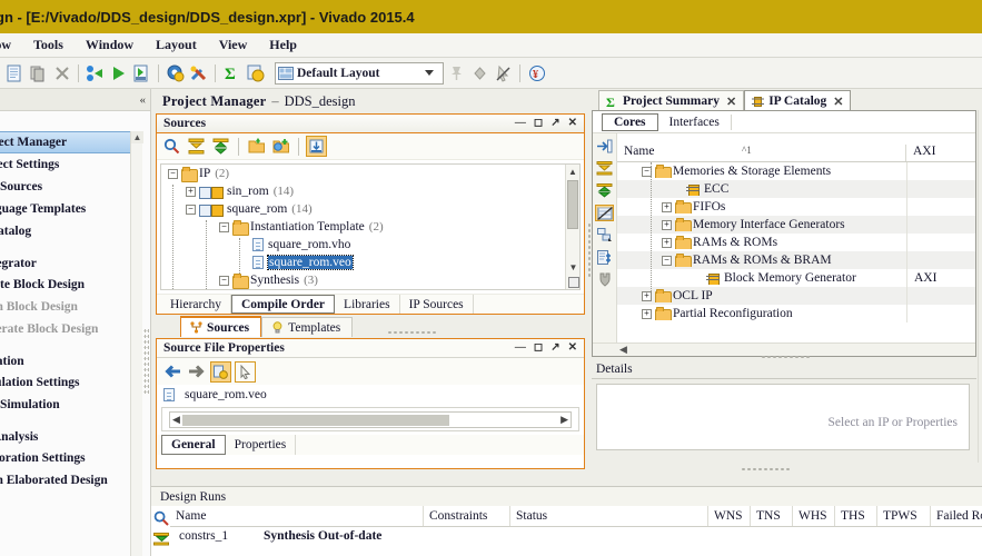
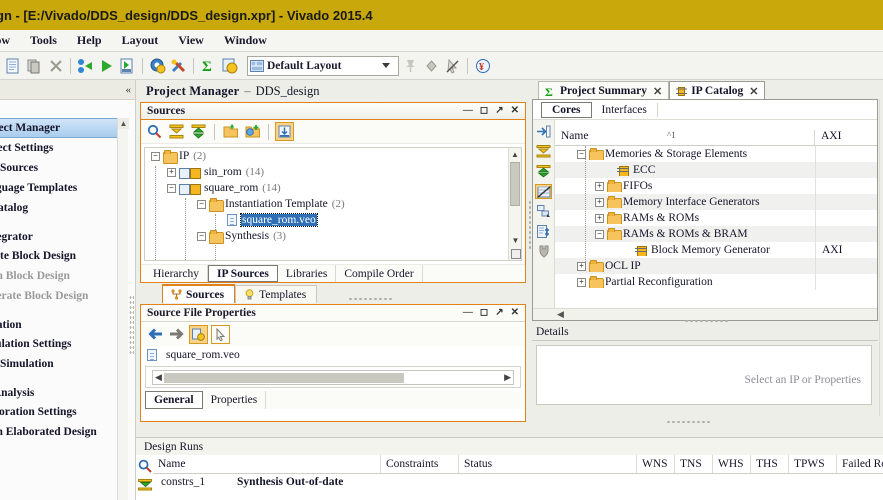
  n - [E:/Vivado/DDS_design/DDS_design.xpr] - Vivado 2015.4
  Tools
- Window
+ Help
  Layout
  View
- Help
+ Window
  Σ
  Default Layout
  ¥
  «
  ect Manager
  ect Settings
  Sources
  uage Templates
  te Block Design
  Block Design
  rate Block Design
  lation Settings
  Simulation
  oration Settings
  Elaborated Design
  ▲
  Project Manager
  –
  DDS_design
  Σ
  Project Summary
  ✕
  IP Catalog
  ✕
  Sources
  —
  ◻
  ↗
  ✕
  −
  IP
  (2)
  +
  sin_rom
  (14)
  −
  square_rom
  (14)
  −
  Instantiation Template
  (2)
- square_rom.vho
  square_rom.veo
  −
  Synthesis
  (3)
  ▲
  ▼
  Hierarchy
- Compile Order
+ IP Sources
  Libraries
- IP Sources
+ Compile Order
  Sources
  Templates
  Source File Properties
  —
  ◻
  ↗
  ✕
  square_rom.veo
  ◀
  ▶
  General
  Properties
  Cores
  Interfaces
  ^1
  Name
  AXI
  −
  Memories & Storage Elements
  ECC
  +
  FIFOs
  +
  Memory Interface Generators
  +
  RAMs & ROMs
  −
  RAMs & ROMs & BRAM
  Block Memory Generator
  AXI
  +
  OCL IP
  +
  Partial Reconfiguration
  ◀
  Details
  Select an IP or Properties
  Design Runs
  Name
  Constraints
  Status
  WNS
  TNS
  WHS
  THS
  TPWS
  Failed R
  constrs_1
  Synthesis Out-of-date
